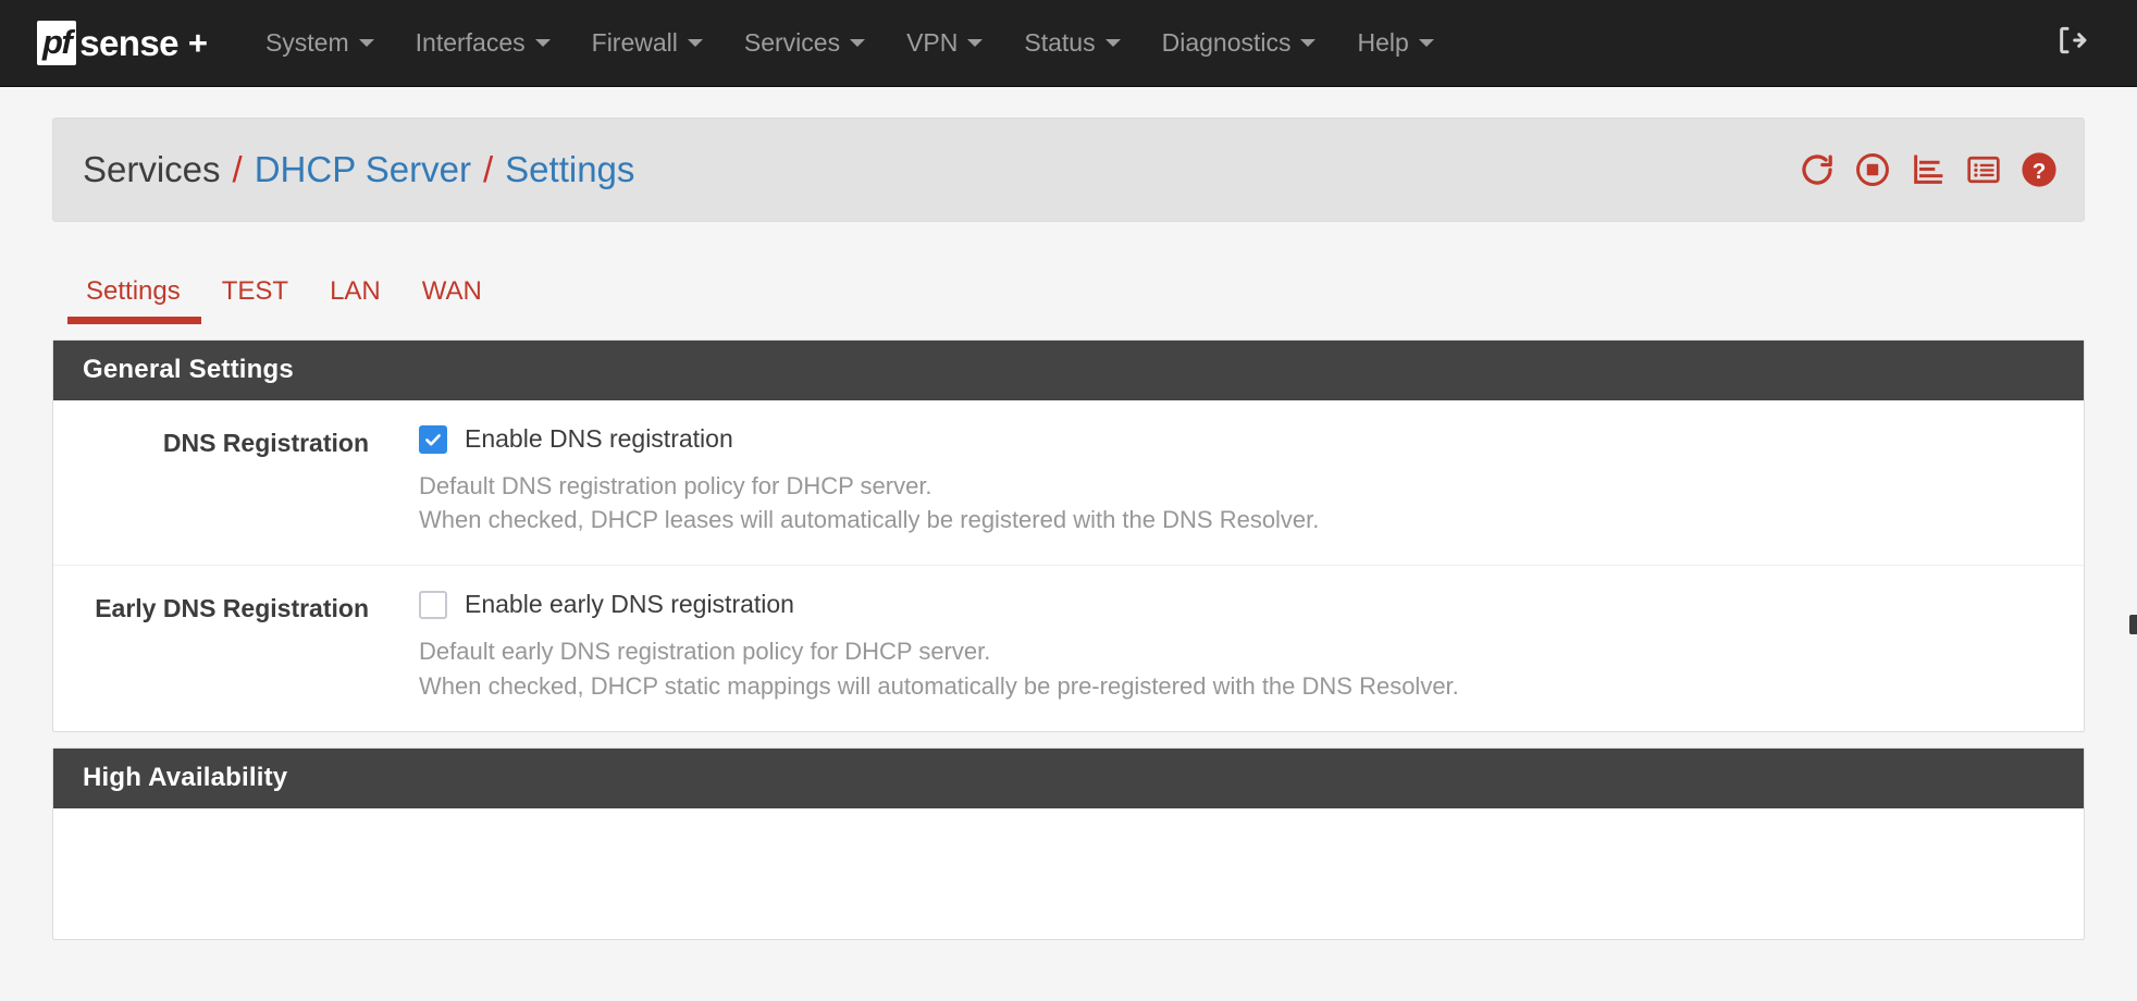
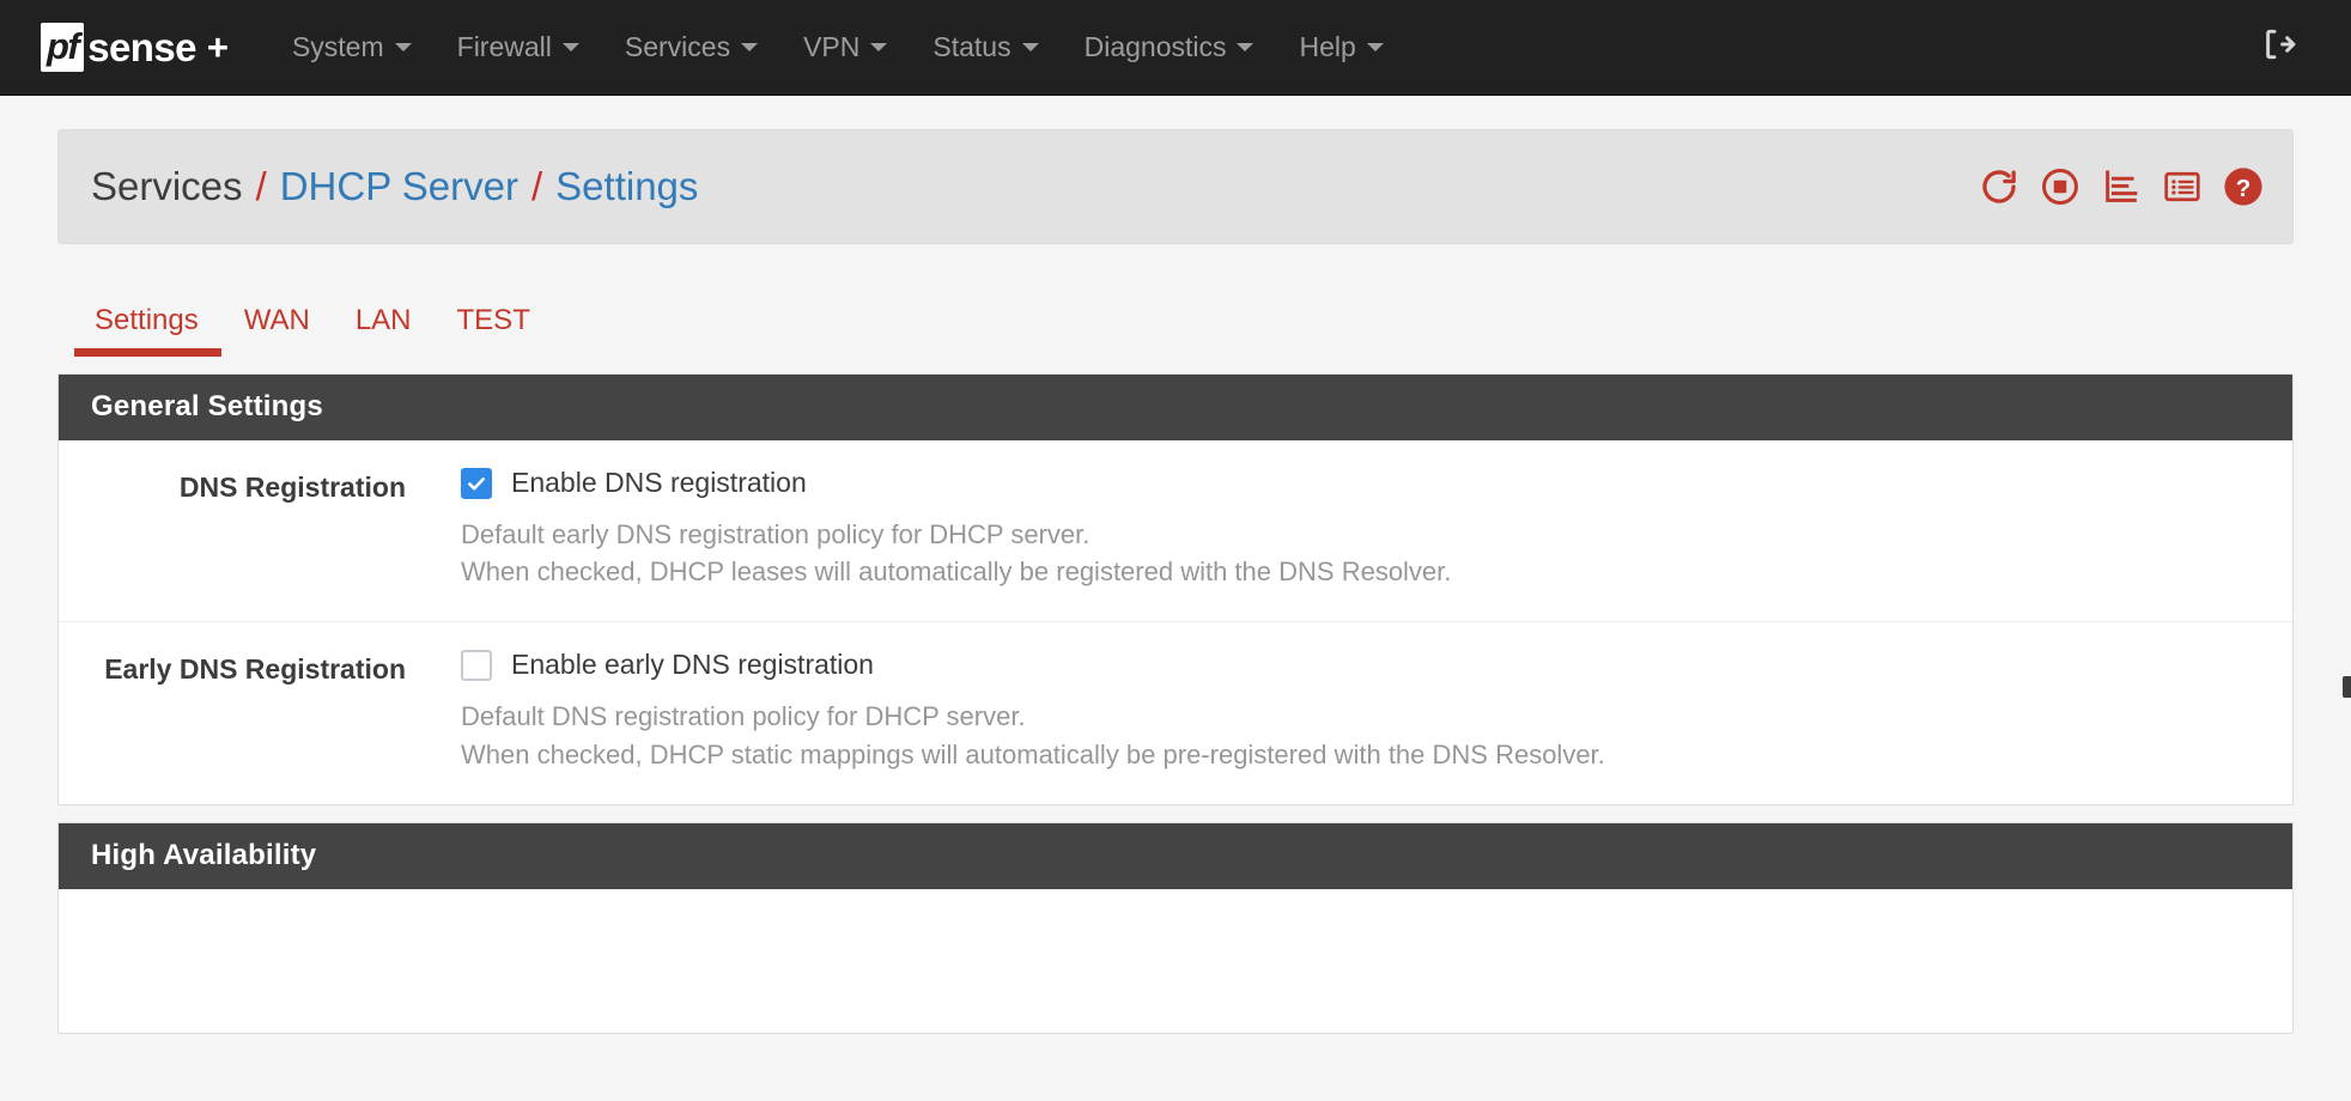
  pf
  sense
  +
  System
- Interfaces
  Firewall
  Services
  VPN
  Status
  Diagnostics
  Help
  Services
  /
  DHCP Server
  /
  Settings
  ?
  Settings
- TEST
+ WAN
  LAN
- WAN
+ TEST
  General Settings
  DNS Registration
  Enable DNS registration
- Default DNS registration policy for DHCP server.
+ Default early DNS registration policy for DHCP server.
  When checked, DHCP leases will automatically be registered with the DNS Resolver.
  Early DNS Registration
  Enable early DNS registration
- Default early DNS registration policy for DHCP server.
+ Default DNS registration policy for DHCP server.
  When checked, DHCP static mappings will automatically be pre-registered with the DNS Resolver.
  High Availability
